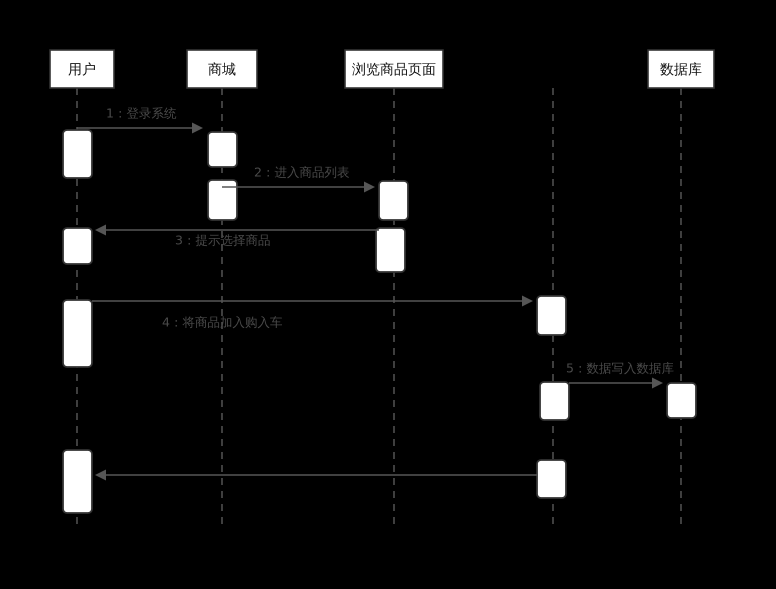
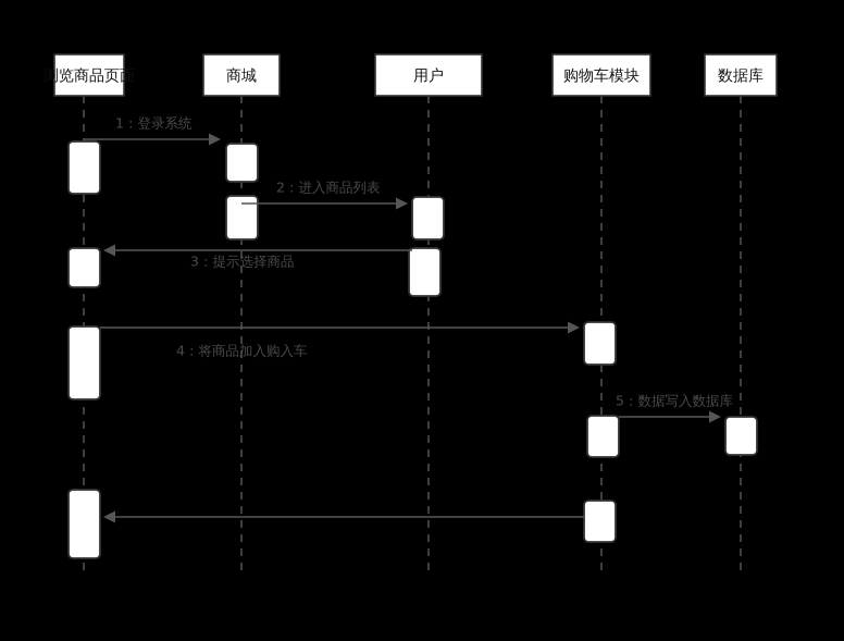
  1：登录系统
  2：进入商品列表
  3：提示选择商品
  4：将商品加入购入车
  5：数据写入数据库
- 用户
+ 浏览商品页面
  商城
- 浏览商品页面
+ 用户
+ 购物车模块
  数据库
